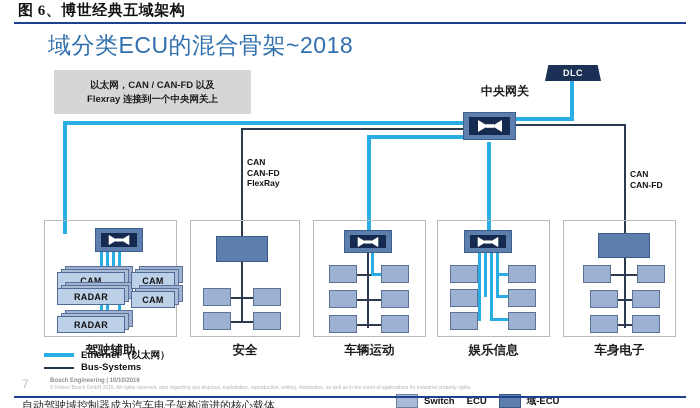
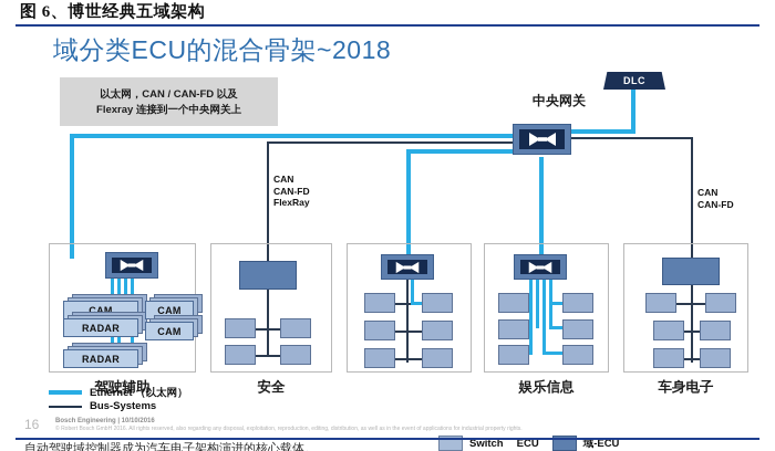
  图 6、博世经典五域架构
  域分类ECU的混合骨架~2018
  以太网，CAN / CAN-FD 以及
  Flexray 连接到一个中央网关上
  DLC
  中央网关
  CAN
  CAN-FD
  FlexRay
  CAN
  CAN-FD
  CAM
  RADAR
  RADAR
  CAM
  CAM
  驾驶辅助
  安全
- 车辆运动
  娱乐信息
  车身电子
  Ethernet （以太网）
  Bus-Systems
  Switch
  ECU
  域-ECU
- 7
+ 16
  自动驾驶域控制器成为汽车电子架构演进的核心载体。
